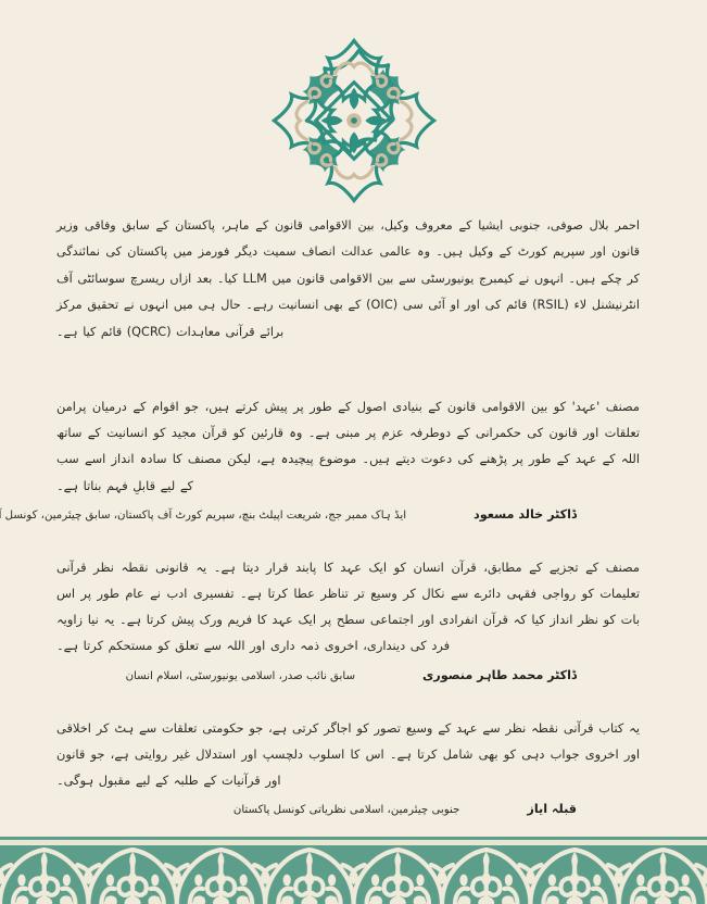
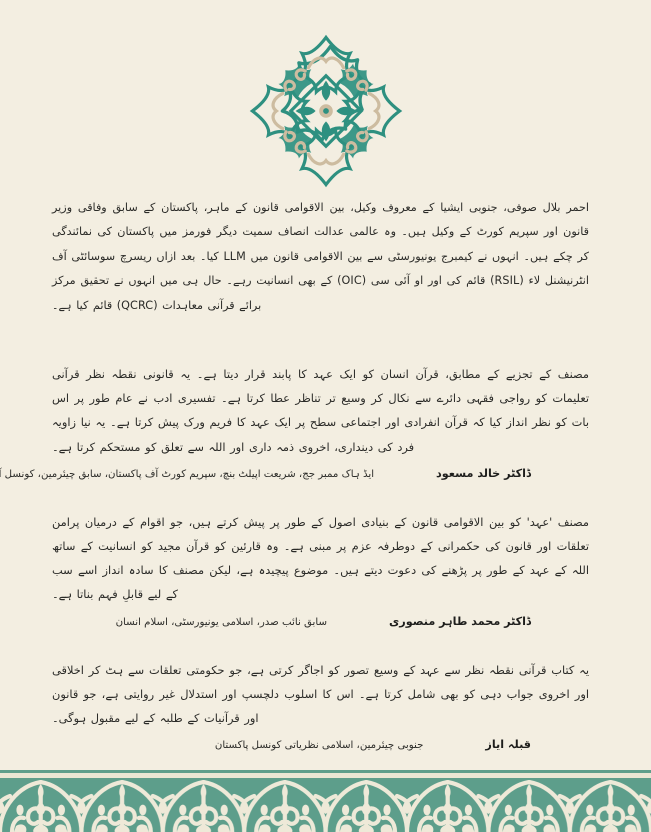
  احمر بلال صوفی، جنوبی ایشیا کے معروف وکیل، بین الاقوامی قانون کے ماہر، پاکستان کے سابق وفاقی وزیر قانون اور سپریم کورٹ کے وکیل ہیں۔ وہ عالمی عدالت انصاف سمیت دیگر فورمز میں پاکستان کی نمائندگی کر چکے ہیں۔ انہوں نے کیمبرج یونیورسٹی سے بین الاقوامی قانون میں LLM کیا۔ بعد ازاں ریسرچ سوسائٹی آف انٹرنیشنل لاء (RSIL) قائم کی اور او آئی سی (OIC) کے بھی انسانیت رہے۔ حال ہی میں انہوں نے تحقیق مرکز برائے قرآنی معاہدات (QCRC) قائم کیا ہے۔
- مصنف 'عہد' کو بین الاقوامی قانون کے بنیادی اصول کے طور پر پیش کرتے ہیں، جو اقوام کے درمیان پرامن تعلقات اور قانون کی حکمرانی کے دوطرفہ عزم پر مبنی ہے۔ وہ قارئین کو قرآن مجید کو انسانیت کے ساتھ اللہ کے عہد کے طور پر پڑھنے کی دعوت دیتے ہیں۔ موضوع پیچیدہ ہے، لیکن مصنف کا سادہ انداز اسے سب کے لیے قابلِ فہم بناتا ہے۔
+ مصنف کے تجزیے کے مطابق، قرآن انسان کو ایک عہد کا پابند قرار دیتا ہے۔ یہ قانونی نقطہ نظر قرآنی تعلیمات کو رواجی فقہی دائرے سے نکال کر وسیع تر تناظر عطا کرتا ہے۔ تفسیری ادب نے عام طور پر اس بات کو نظر انداز کیا کہ قرآن انفرادی اور اجتماعی سطح پر ایک عہد کا فریم ورک پیش کرتا ہے۔ یہ نیا زاویہ فرد کی دینداری، اخروی ذمہ داری اور اللہ سے تعلق کو مستحکم کرتا ہے۔
  ڈاکٹر خالد مسعود
  ایڈ ہاک ممبر جج، شریعت اپیلٹ بنچ، سپریم کورٹ آف پاکستان، سابق چیئرمین، کونسل آ
- مصنف کے تجزیے کے مطابق، قرآن انسان کو ایک عہد کا پابند قرار دیتا ہے۔ یہ قانونی نقطہ نظر قرآنی تعلیمات کو رواجی فقہی دائرے سے نکال کر وسیع تر تناظر عطا کرتا ہے۔ تفسیری ادب نے عام طور پر اس بات کو نظر انداز کیا کہ قرآن انفرادی اور اجتماعی سطح پر ایک عہد کا فریم ورک پیش کرتا ہے۔ یہ نیا زاویہ فرد کی دینداری، اخروی ذمہ داری اور اللہ سے تعلق کو مستحکم کرتا ہے۔
+ مصنف 'عہد' کو بین الاقوامی قانون کے بنیادی اصول کے طور پر پیش کرتے ہیں، جو اقوام کے درمیان پرامن تعلقات اور قانون کی حکمرانی کے دوطرفہ عزم پر مبنی ہے۔ وہ قارئین کو قرآن مجید کو انسانیت کے ساتھ اللہ کے عہد کے طور پر پڑھنے کی دعوت دیتے ہیں۔ موضوع پیچیدہ ہے، لیکن مصنف کا سادہ انداز اسے سب کے لیے قابلِ فہم بناتا ہے۔
  ڈاکٹر محمد طاہر منصوری
  سابق نائب صدر، اسلامی یونیورسٹی، اسلام انسان
  یہ کتاب قرآنی نقطہ نظر سے عہد کے وسیع تصور کو اجاگر کرتی ہے، جو حکومتی تعلقات سے ہٹ کر اخلاقی اور اخروی جواب دہی کو بھی شامل کرتا ہے۔ اس کا اسلوب دلچسپ اور استدلال غیر روایتی ہے، جو قانون اور قرآنیات کے طلبہ کے لیے مقبول ہوگی۔
  قبلہ ایاز
  جنوبی چیئرمین، اسلامی نظریاتی کونسل پاکستان
